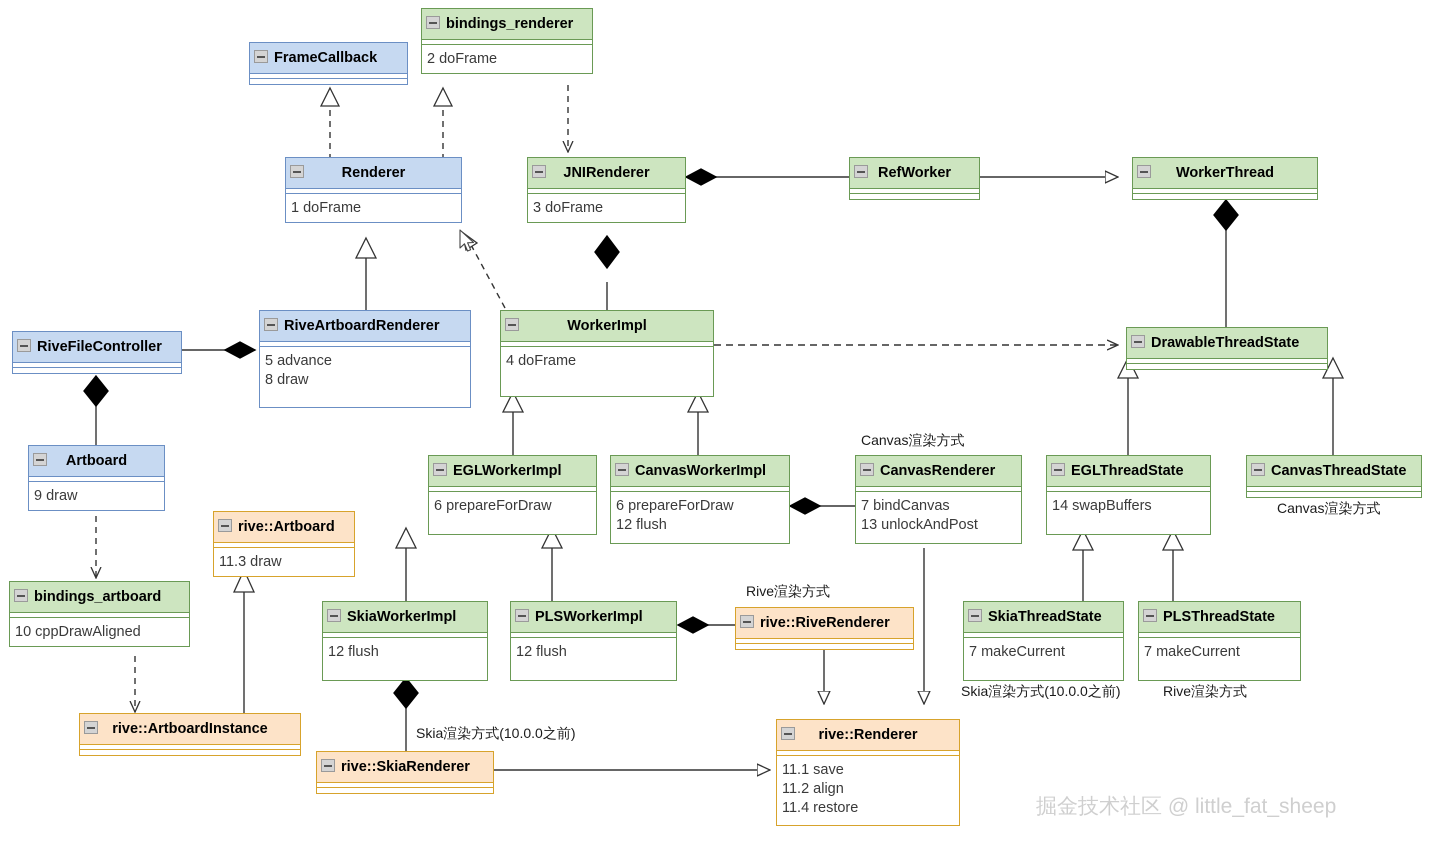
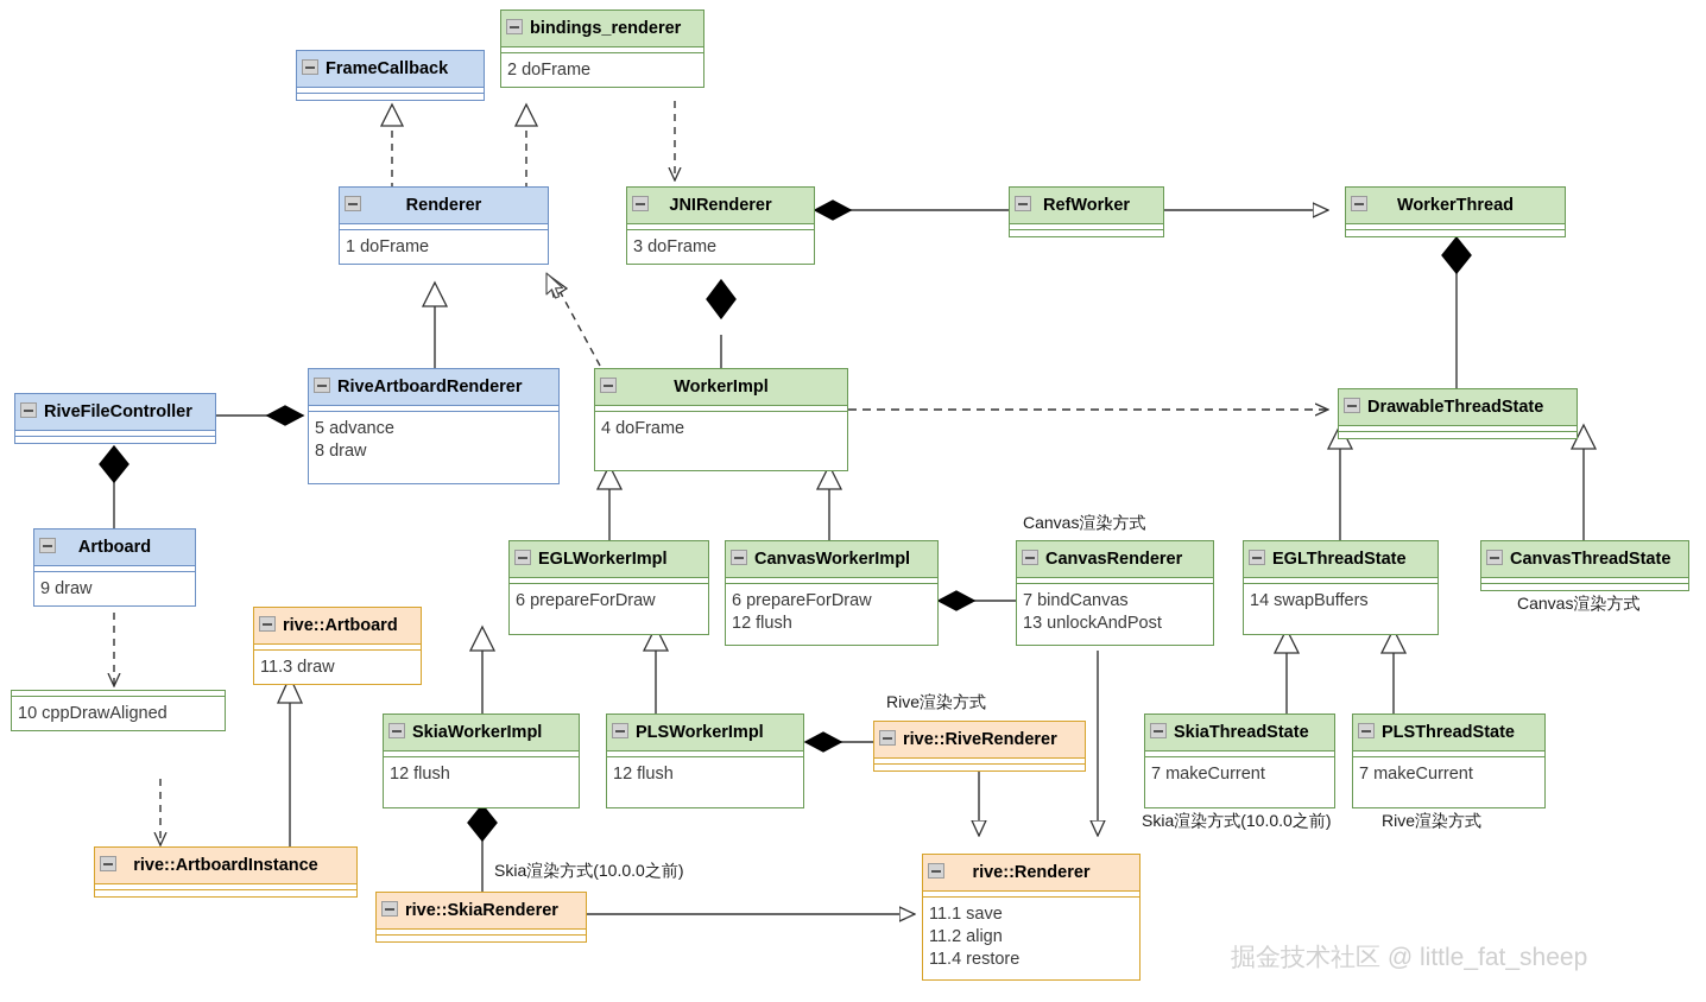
  bindings_renderer
  2 doFrame
  FrameCallback
  Renderer
  1 doFrame
  JNIRenderer
  3 doFrame
  RefWorker
  WorkerThread
  RiveFileController
  RiveArtboardRenderer
  5 advance
  8 draw
  WorkerImpl
  4 doFrame
  DrawableThreadState
  Artboard
  9 draw
  rive::Artboard
  11.3 draw
  EGLWorkerImpl
  6 prepareForDraw
  CanvasWorkerImpl
  6 prepareForDraw
  12 flush
  CanvasRenderer
  7 bindCanvas
  13 unlockAndPost
  EGLThreadState
  14 swapBuffers
  CanvasThreadState
- bindings_artboard
  10 cppDrawAligned
  SkiaWorkerImpl
  12 flush
  PLSWorkerImpl
  12 flush
  rive::RiveRenderer
  SkiaThreadState
  7 makeCurrent
  PLSThreadState
  7 makeCurrent
  rive::ArtboardInstance
  rive::SkiaRenderer
  rive::Renderer
  11.1 save
  11.2 align
  11.4 restore
  Canvas渲染方式
  Canvas渲染方式
  Rive渲染方式
  Skia渲染方式(10.0.0之前)
  Rive渲染方式
  Skia渲染方式(10.0.0之前)
  掘金技术社区 @ little_fat_sheep
